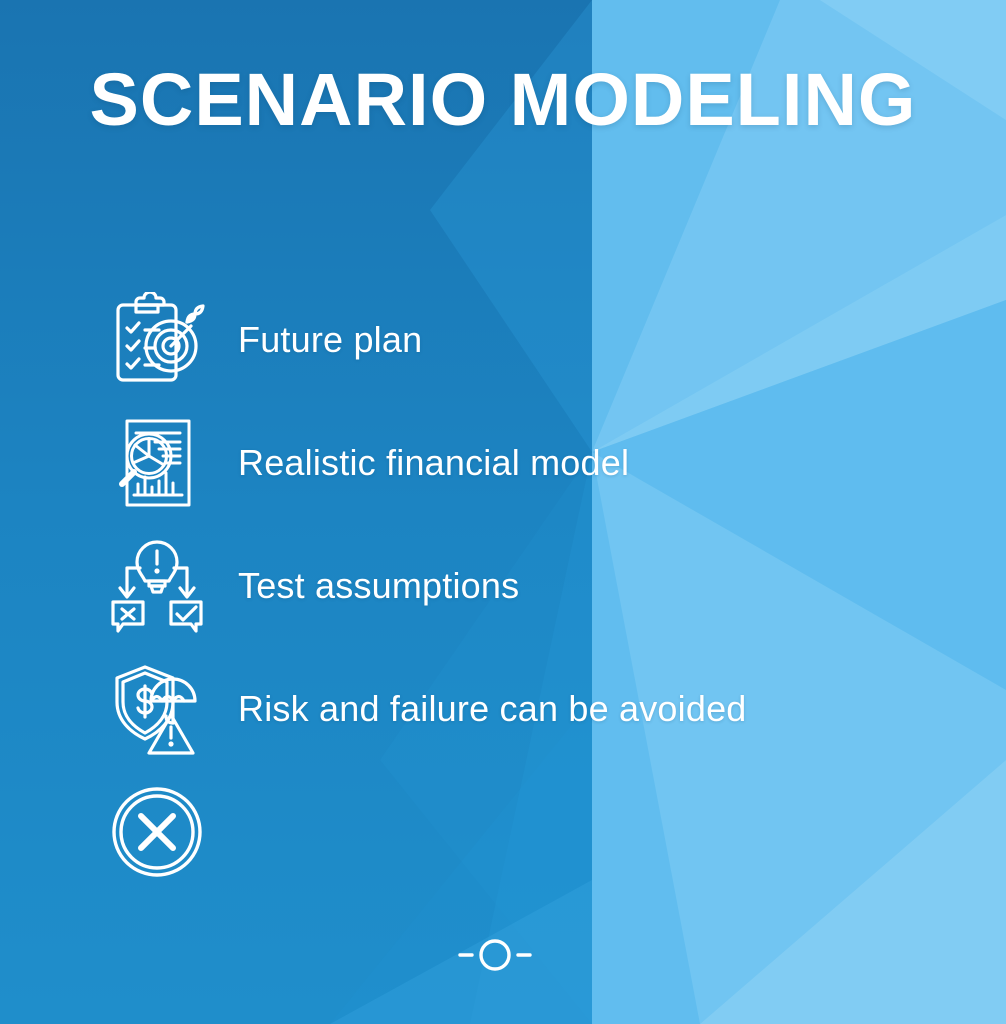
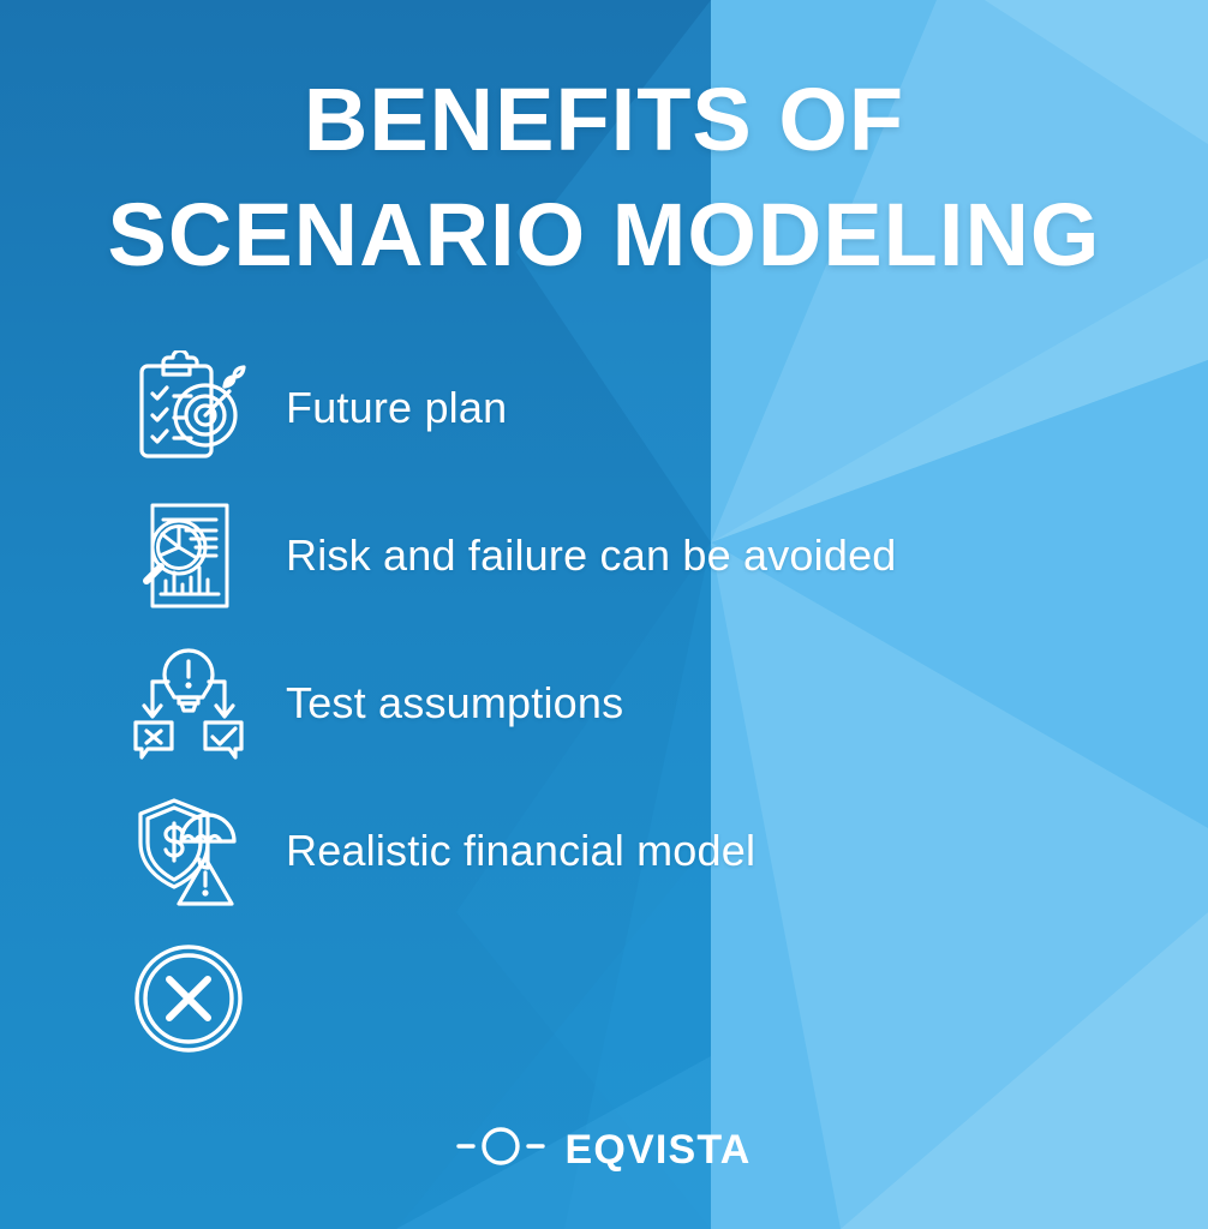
+ BENEFITS OF
  SCENARIO MODELING
  Future plan
- Realistic financial model
+ Risk and failure can be avoided
  Test assumptions
- Risk and failure can be avoided
+ Realistic financial model
+ EQVISTA
